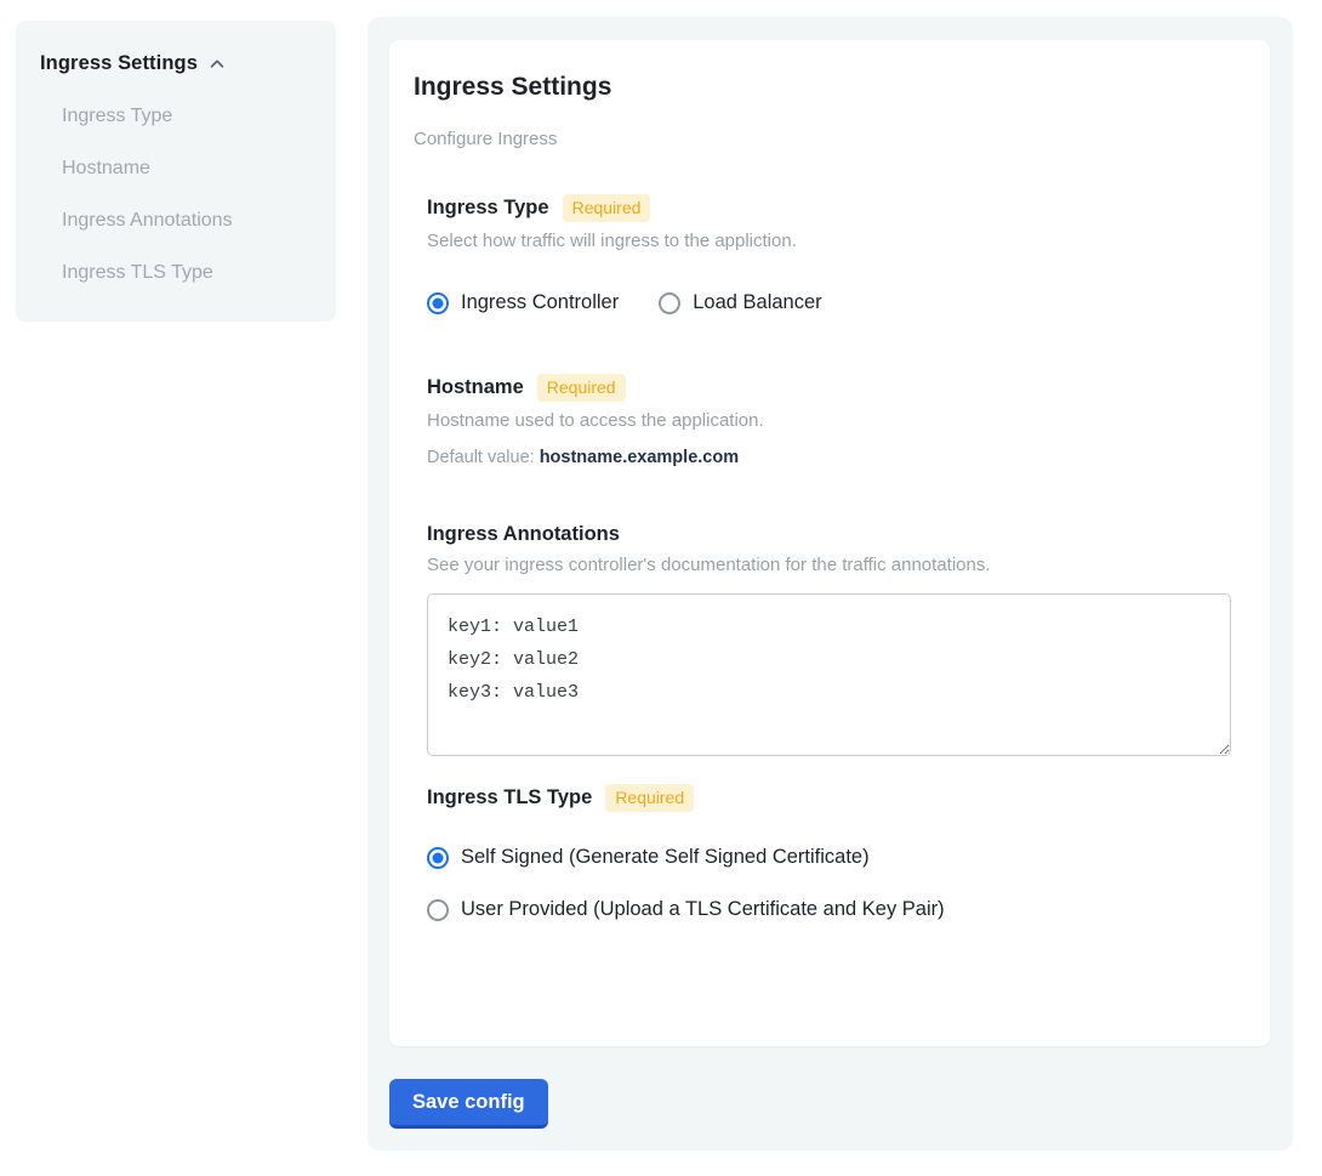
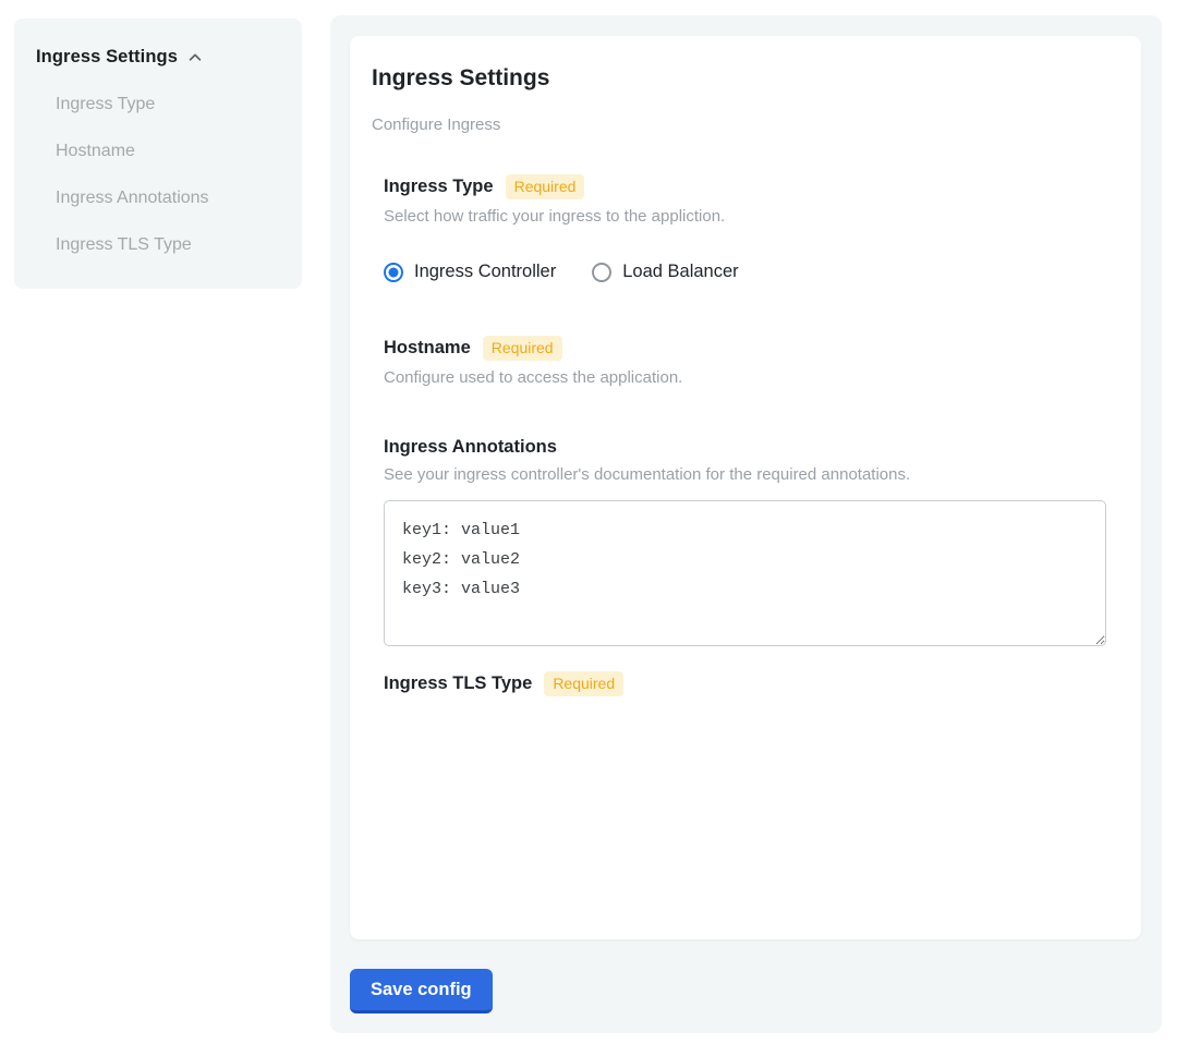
  Ingress Settings
  Ingress Type
  Hostname
  Ingress Annotations
  Ingress TLS Type
  Ingress Settings
  Configure Ingress
  Ingress Type
  Required
- Select how traffic will ingress to the appliction.
+ Select how traffic your ingress to the appliction.
  Ingress Controller
  Load Balancer
  Hostname
  Required
- Hostname used to access the application.
+ Configure used to access the application.
- Default value: hostname.example.com
  Ingress Annotations
- See your ingress controller's documentation for the traffic annotations.
+ See your ingress controller's documentation for the required annotations.
  key1: value1
  key2: value2
  key3: value3
  Ingress TLS Type
  Required
- Self Signed (Generate Self Signed Certificate)
- User Provided (Upload a TLS Certificate and Key Pair)
  Save config
